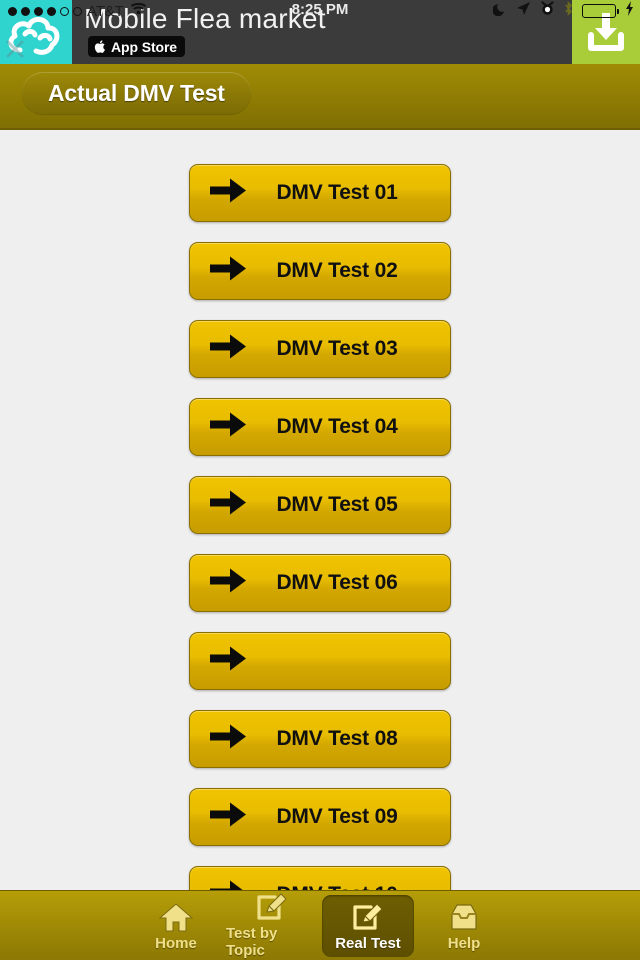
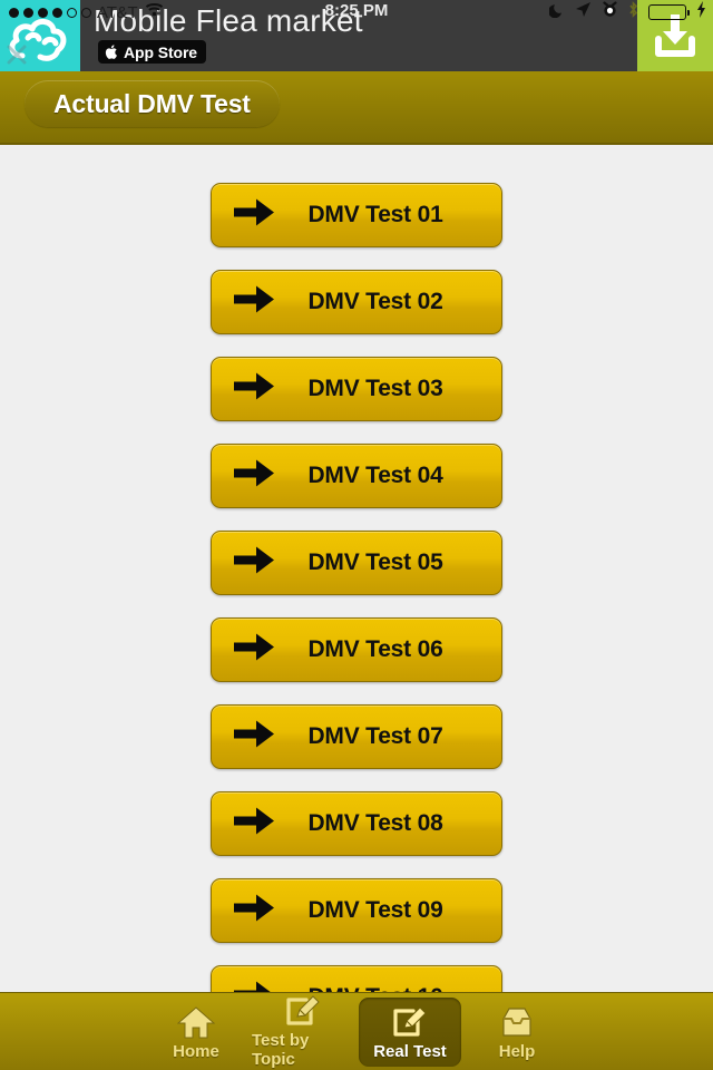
  DMV Test 01
  DMV Test 02
  DMV Test 03
  DMV Test 04
  DMV Test 05
  DMV Test 06
+ DMV Test 07
  DMV Test 08
  DMV Test 09
  Actual DMV Test
  Mobile Flea market
  App Store
  AT&T
  8:25 PM
  Home
  Test by Topic
  Real Test
  Help
